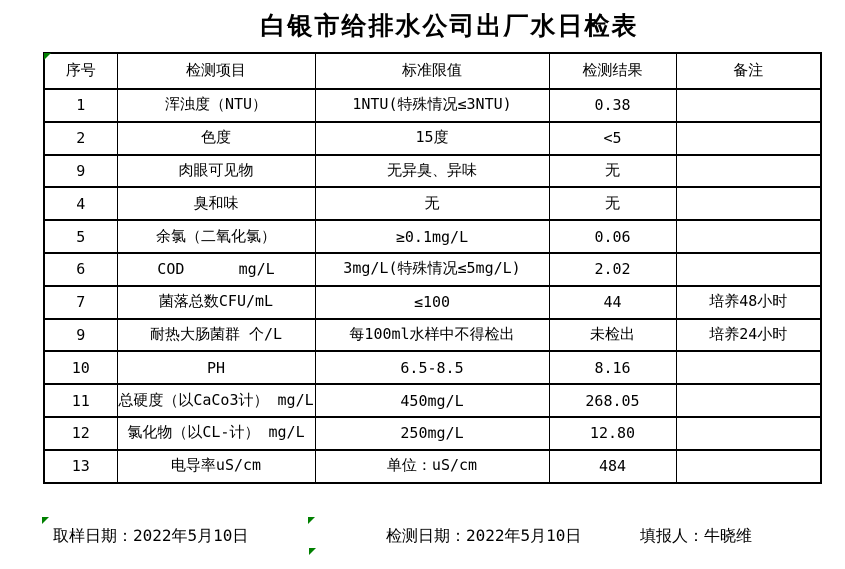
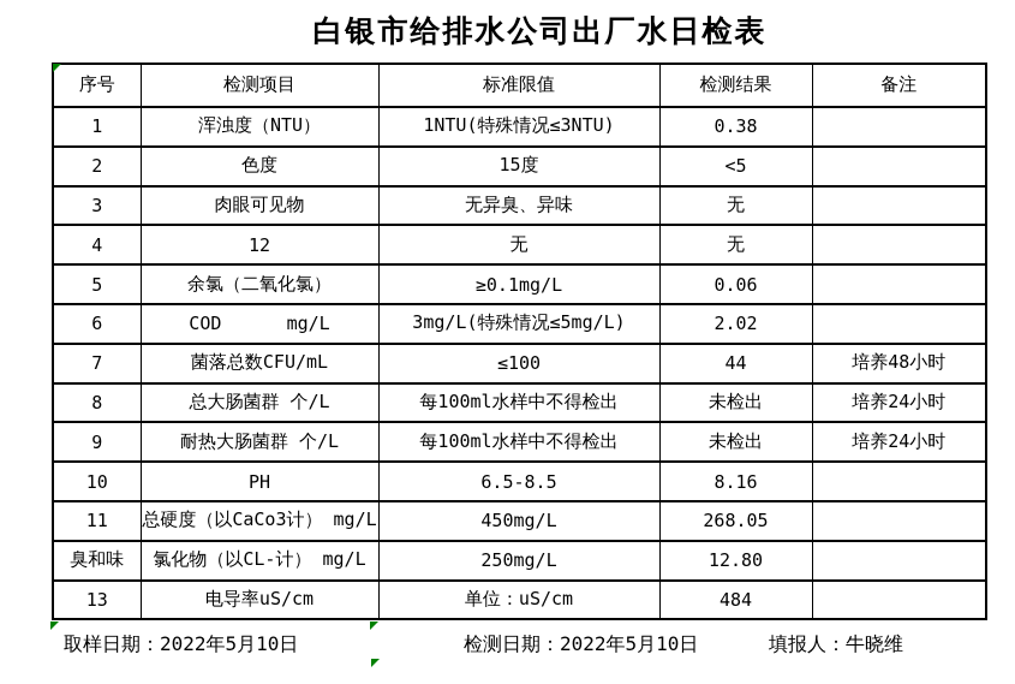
  白银市给排水公司出厂水日检表
  序号	检测项目	标准限值	检测结果	备注
  1	浑浊度（NTU）	1NTU(特殊情况≤3NTU)	0.38
  2	色度	15度	<5
- 9	肉眼可见物	无异臭、异味	无
+ 3	肉眼可见物	无异臭、异味	无
- 4	臭和味	无	无
+ 4	12	无	无
  5	余氯（二氧化氯）	≥0.1mg/L	0.06
  6	COD mg/L	3mg/L(特殊情况≤5mg/L)	2.02
  7	菌落总数CFU/mL	≤100	44	培养48小时
+ 8	总大肠菌群 个/L	每100ml水样中不得检出	未检出	培养24小时
  9	耐热大肠菌群 个/L	每100ml水样中不得检出	未检出	培养24小时
  10	PH	6.5-8.5	8.16
  11	总硬度（以CaCo3计） mg/L	450mg/L	268.05
- 12	氯化物（以CL-计） mg/L	250mg/L	12.80
+ 臭和味	氯化物（以CL-计） mg/L	250mg/L	12.80
  13	电导率uS/cm	单位：uS/cm	484
  取样日期：2022年5月10日
  检测日期：2022年5月10日
  填报人：牛晓维
